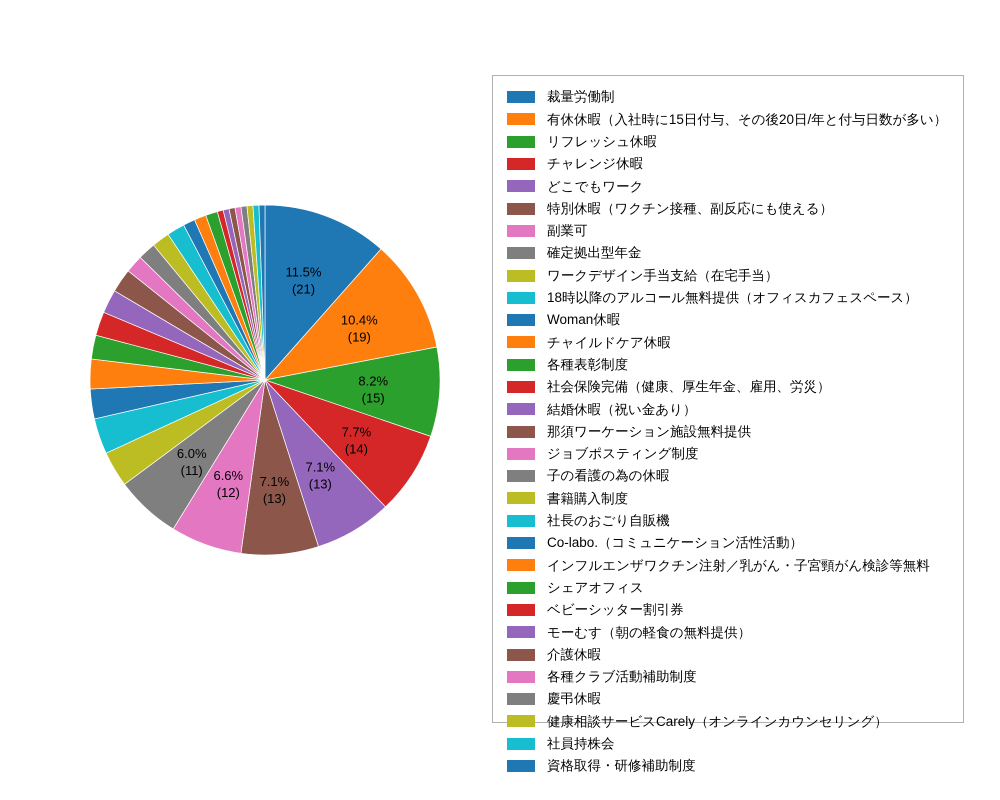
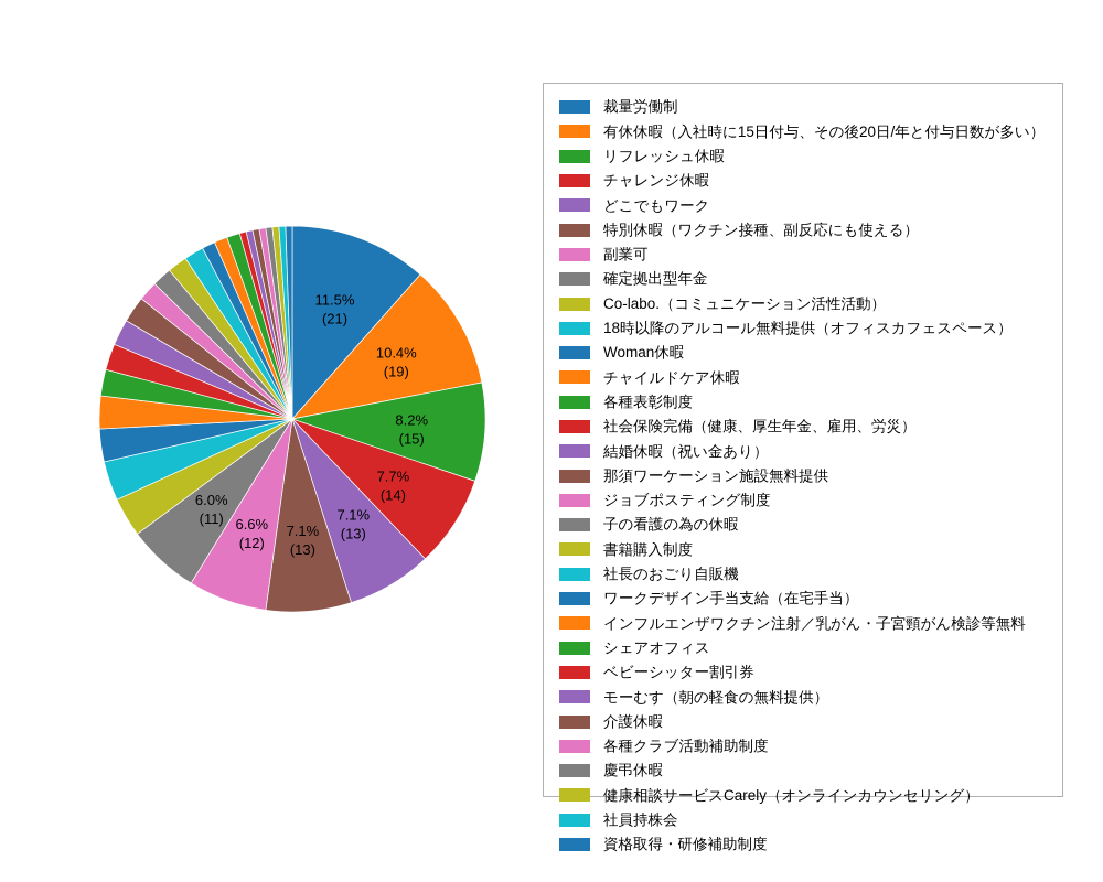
  11.5%
  (21)
  10.4%
  (19)
  8.2%
  (15)
  7.7%
  (14)
  7.1%
  (13)
  7.1%
  (13)
  6.6%
  (12)
  6.0%
  (11)
  裁量労働制
  有休休暇（入社時に15日付与、その後20日/年と付与日数が多い）
  リフレッシュ休暇
  チャレンジ休暇
  どこでもワーク
  特別休暇（ワクチン接種、副反応にも使える）
  副業可
  確定拠出型年金
- ワークデザイン手当支給（在宅手当）
+ Co-labo.（コミュニケーション活性活動）
  18時以降のアルコール無料提供（オフィスカフェスペース）
  Woman休暇
  チャイルドケア休暇
  各種表彰制度
  社会保険完備（健康、厚生年金、雇用、労災）
  結婚休暇（祝い金あり）
  那須ワーケーション施設無料提供
  ジョブポスティング制度
  子の看護の為の休暇
  書籍購入制度
  社長のおごり自販機
- Co-labo.（コミュニケーション活性活動）
+ ワークデザイン手当支給（在宅手当）
  インフルエンザワクチン注射／乳がん・子宮頸がん検診等無料
  シェアオフィス
  ベビーシッター割引券
  モーむす（朝の軽食の無料提供）
  介護休暇
  各種クラブ活動補助制度
  慶弔休暇
  健康相談サービスCarely（オンラインカウンセリング）
  社員持株会
  資格取得・研修補助制度
